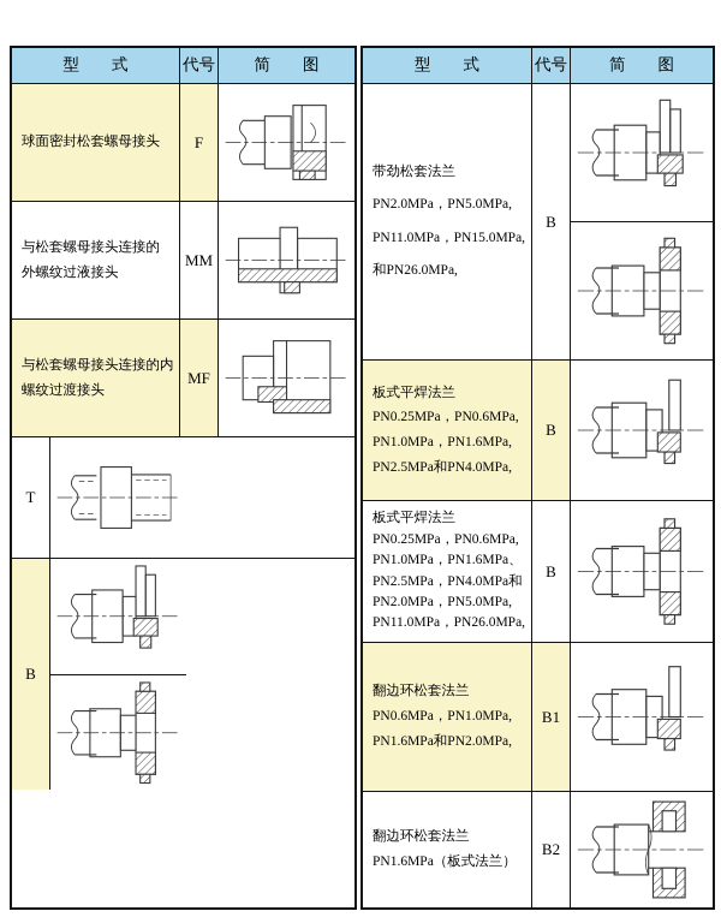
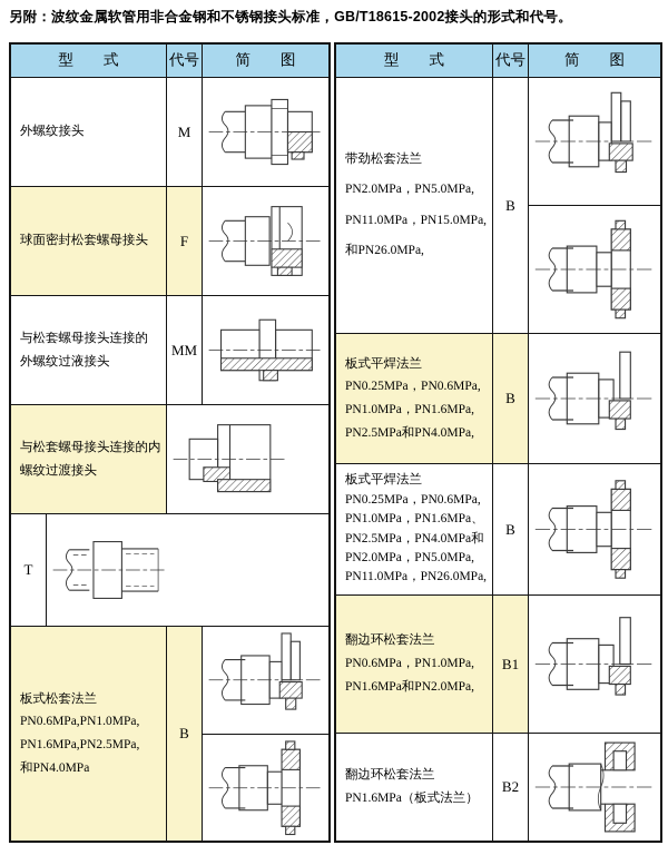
+ 另附：波纹金属软管用非合金钢和不锈钢接头标准，GB/T18615-2002接头的形式和代号。
  型 式
  代号
  简 图
+ 外螺纹接头
+ M
  球面密封松套螺母接头
  F
  与松套螺母接头连接的
  外螺纹过液接头
  MM
  与松套螺母接头连接的内
  螺纹过渡接头
- MF
  T
+ 板式松套法兰
+ PN0.6MPa,PN1.0MPa,
+ PN1.6MPa,PN2.5MPa,
+ 和PN4.0MPa
  B
  型 式
  代号
  简 图
  带劲松套法兰
  PN2.0MPa，PN5.0MPa,
  PN11.0MPa，PN15.0MPa,
  和PN26.0MPa,
  B
  板式平焊法兰
  PN0.25MPa，PN0.6MPa,
  PN1.0MPa，PN1.6MPa,
  PN2.5MPa和PN4.0MPa,
  B
  板式平焊法兰
  PN0.25MPa，PN0.6MPa,
  PN1.0MPa，PN1.6MPa、
  PN2.5MPa，PN4.0MPa和
  PN2.0MPa，PN5.0MPa,
  PN11.0MPa，PN26.0MPa,
  B
  翻边环松套法兰
  PN0.6MPa，PN1.0MPa,
  PN1.6MPa和PN2.0MPa,
  B1
  翻边环松套法兰
  PN1.6MPa（板式法兰）
  B2
